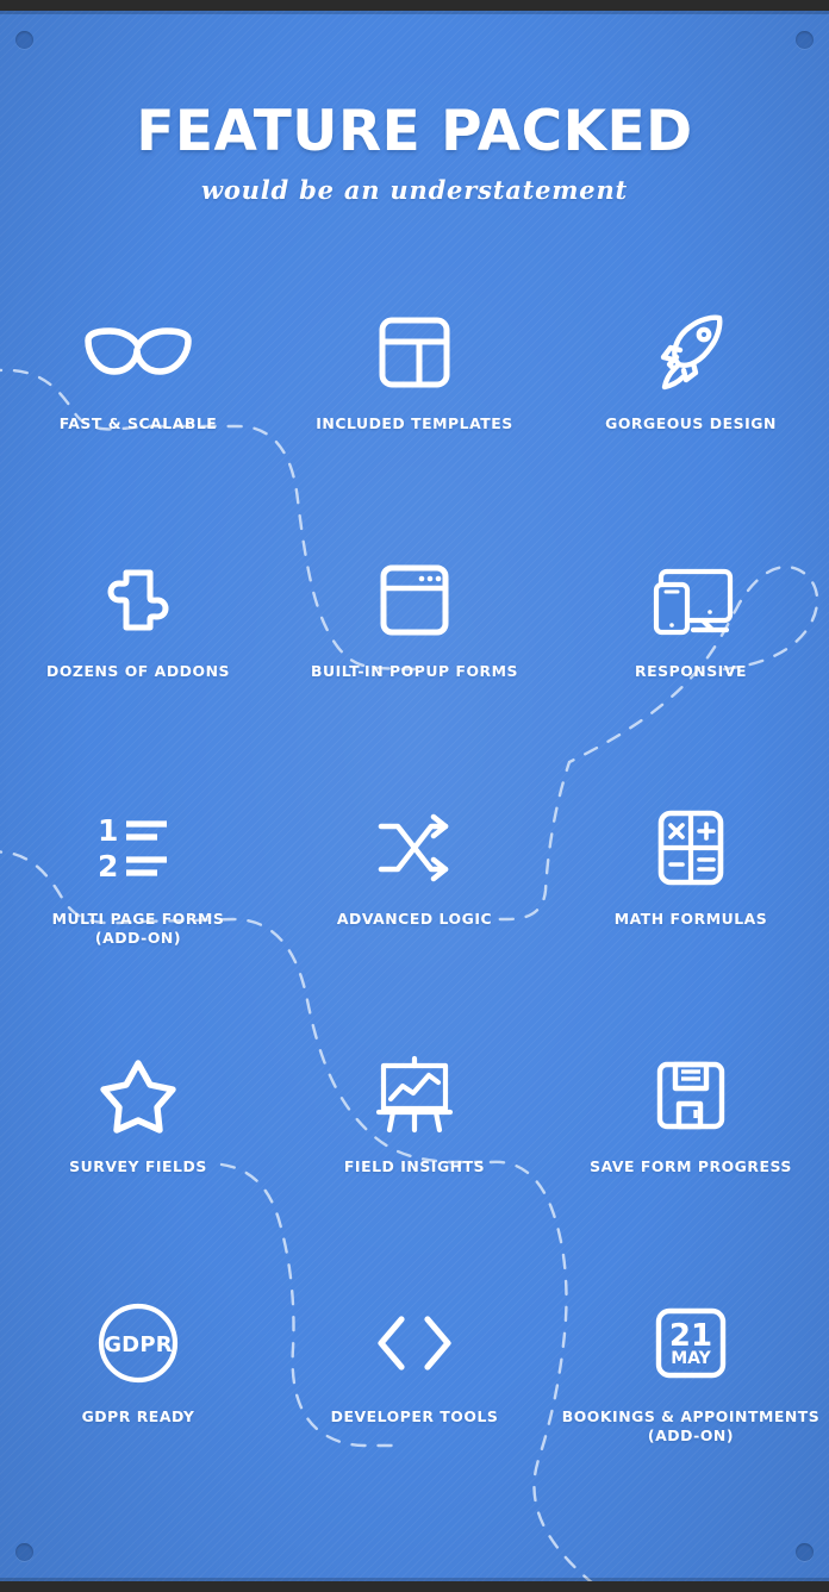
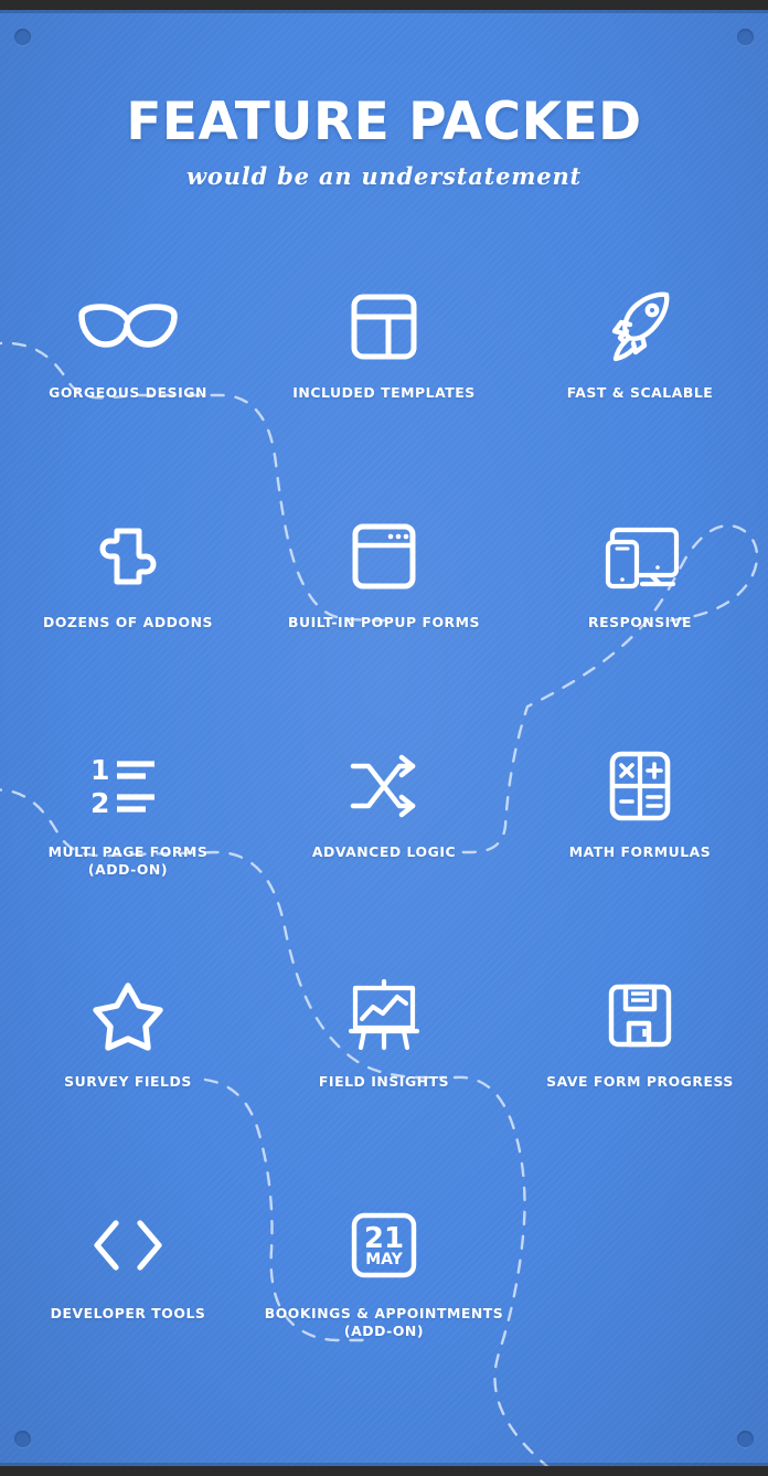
  FEATURE PACKED
  would be an understatement
- FAST & SCALABLE
+ GORGEOUS DESIGN
  INCLUDED TEMPLATES
- GORGEOUS DESIGN
+ FAST & SCALABLE
  DOZENS OF ADDONS
  BUILT-IN POPUP FORMS
  RESPONSIVE
  1
  2
  MULTI PAGE FORMS
  (ADD-ON)
  ADVANCED LOGIC
  MATH FORMULAS
  SURVEY FIELDS
  FIELD INSIGHTS
  SAVE FORM PROGRESS
- GDPR
- GDPR READY
  DEVELOPER TOOLS
  21
  MAY
  BOOKINGS & APPOINTMENTS
  (ADD-ON)
